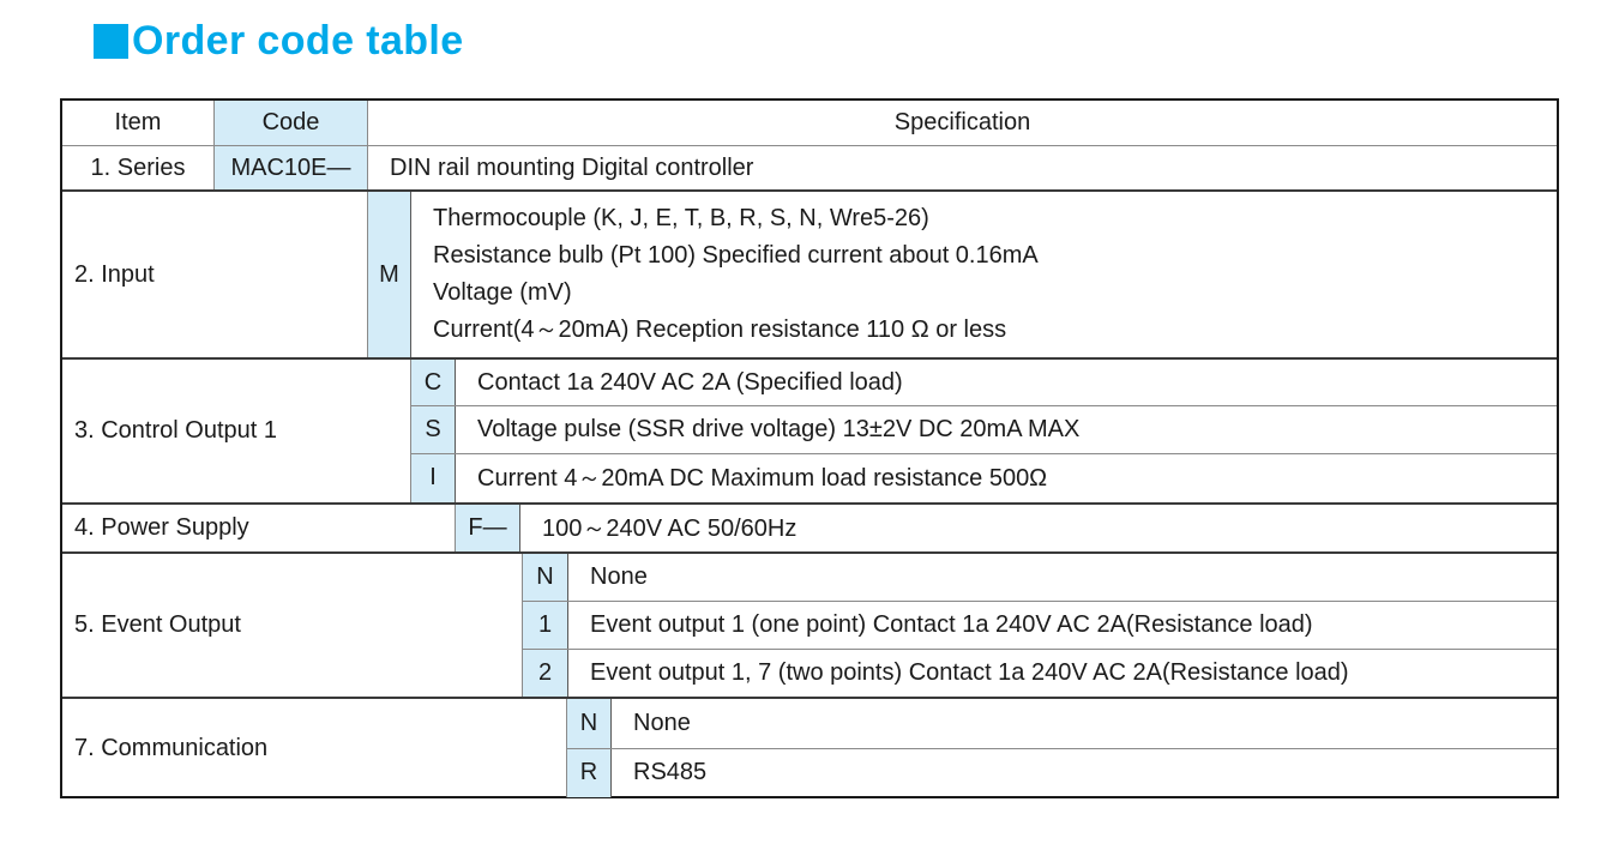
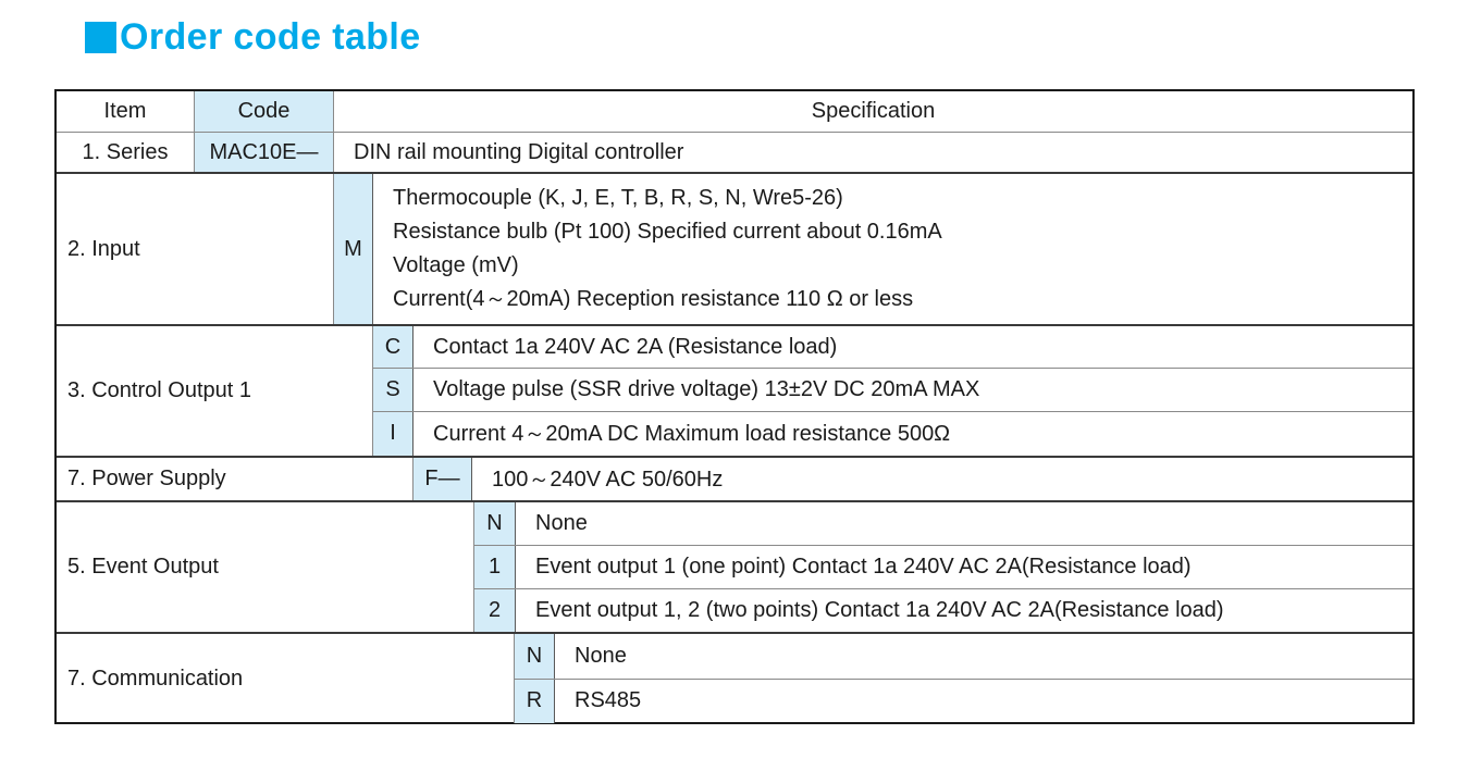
  Order code table
  Item
  Code
  Specification
  1. Series
  MAC10E—
  DIN rail mounting Digital controller
  2. Input
  M
  Thermocouple (K, J, E, T, B, R, S, N, Wre5-26)
  Resistance bulb (Pt 100) Specified current about 0.16mA
  Voltage (mV)
  Current(4～20mA) Reception resistance 110 Ω or less
  3. Control Output 1
  C
- Contact 1a 240V AC 2A (Specified load)
+ Contact 1a 240V AC 2A (Resistance load)
  S
  Voltage pulse (SSR drive voltage) 13±2V DC 20mA MAX
  I
  Current 4～20mA DC Maximum load resistance 500Ω
- 4. Power Supply
+ 7. Power Supply
  F—
  100～240V AC 50/60Hz
  5. Event Output
  N
  None
  1
  Event output 1 (one point) Contact 1a 240V AC 2A(Resistance load)
  2
- Event output 1, 7 (two points) Contact 1a 240V AC 2A(Resistance load)
+ Event output 1, 2 (two points) Contact 1a 240V AC 2A(Resistance load)
  7. Communication
  N
  None
  R
  RS485
